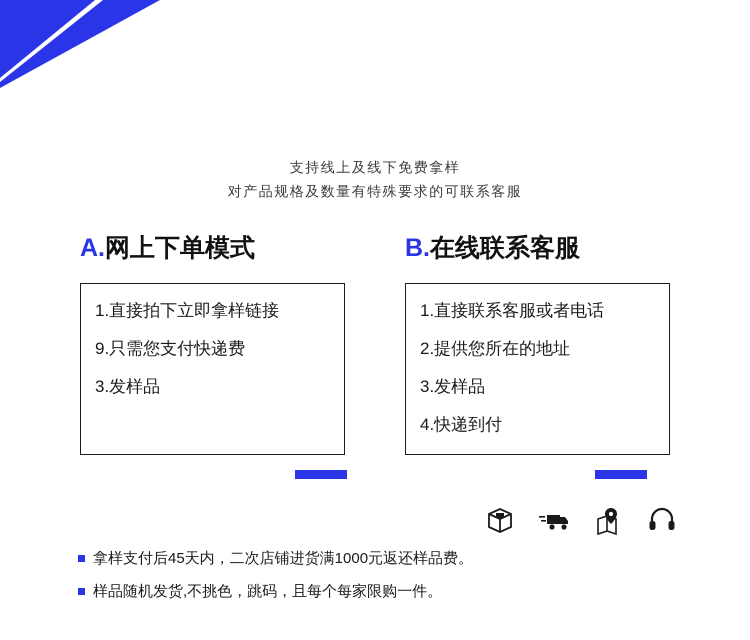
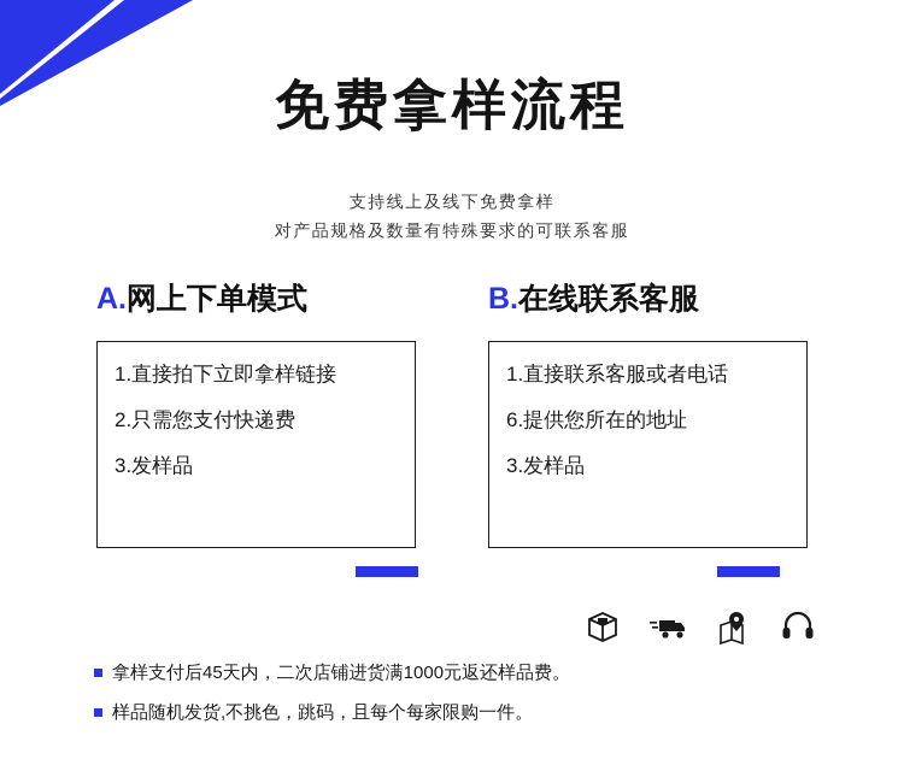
+ 免费拿样流程
  支持线上及线下免费拿样
  对产品规格及数量有特殊要求的可联系客服
  A.网上下单模式
  1.直接拍下立即拿样链接
- 9.只需您支付快递费
+ 2.只需您支付快递费
  3.发样品
  B.在线联系客服
  1.直接联系客服或者电话
- 2.提供您所在的地址
+ 6.提供您所在的地址
  3.发样品
- 4.快递到付
  拿样支付后45天内，二次店铺进货满1000元返还样品费。
  样品随机发货,不挑色，跳码，且每个每家限购一件。
